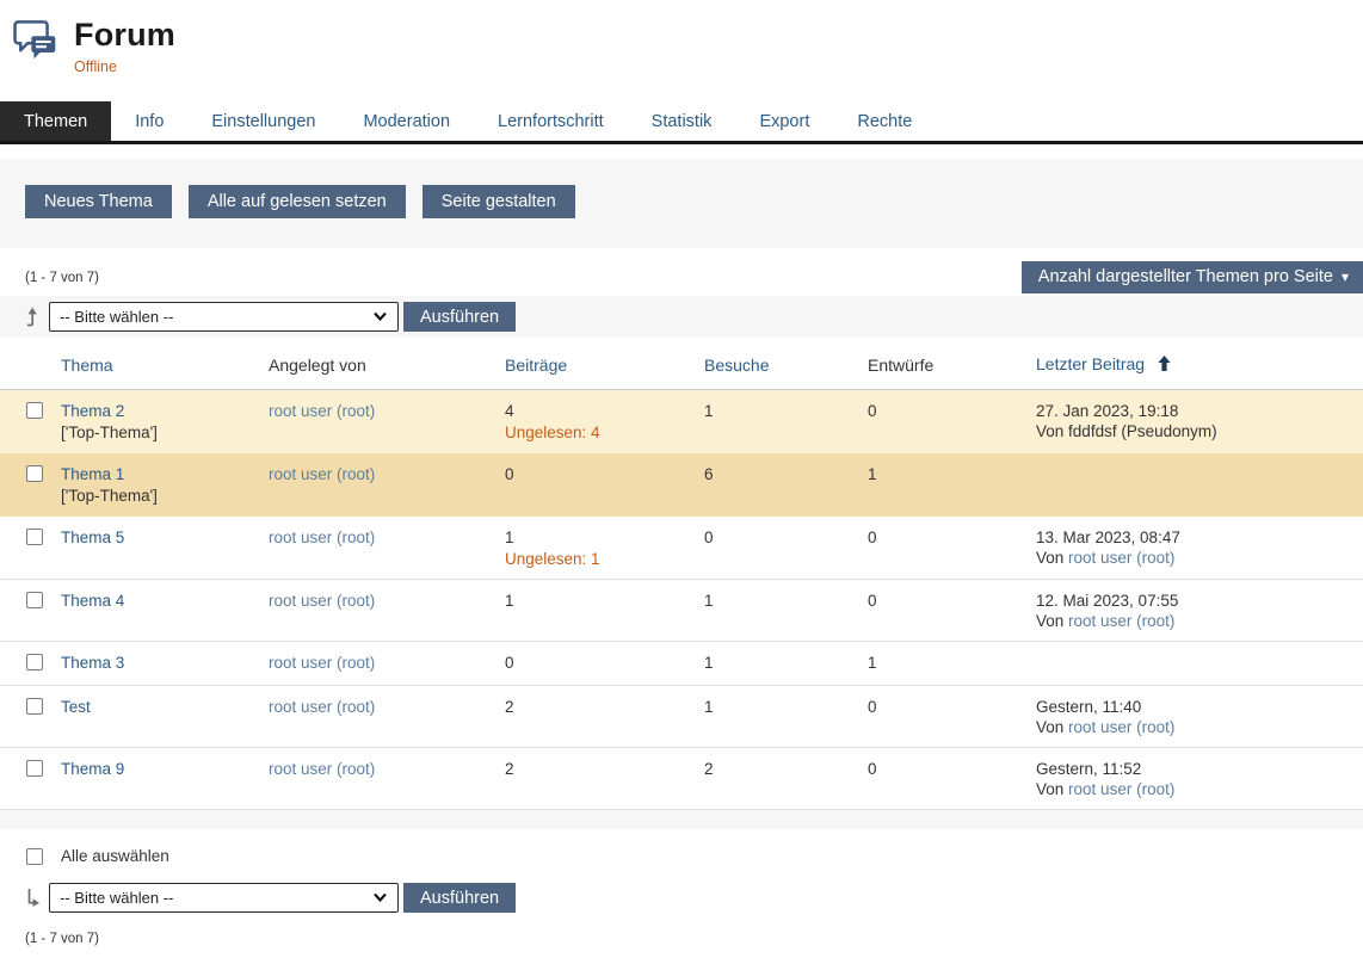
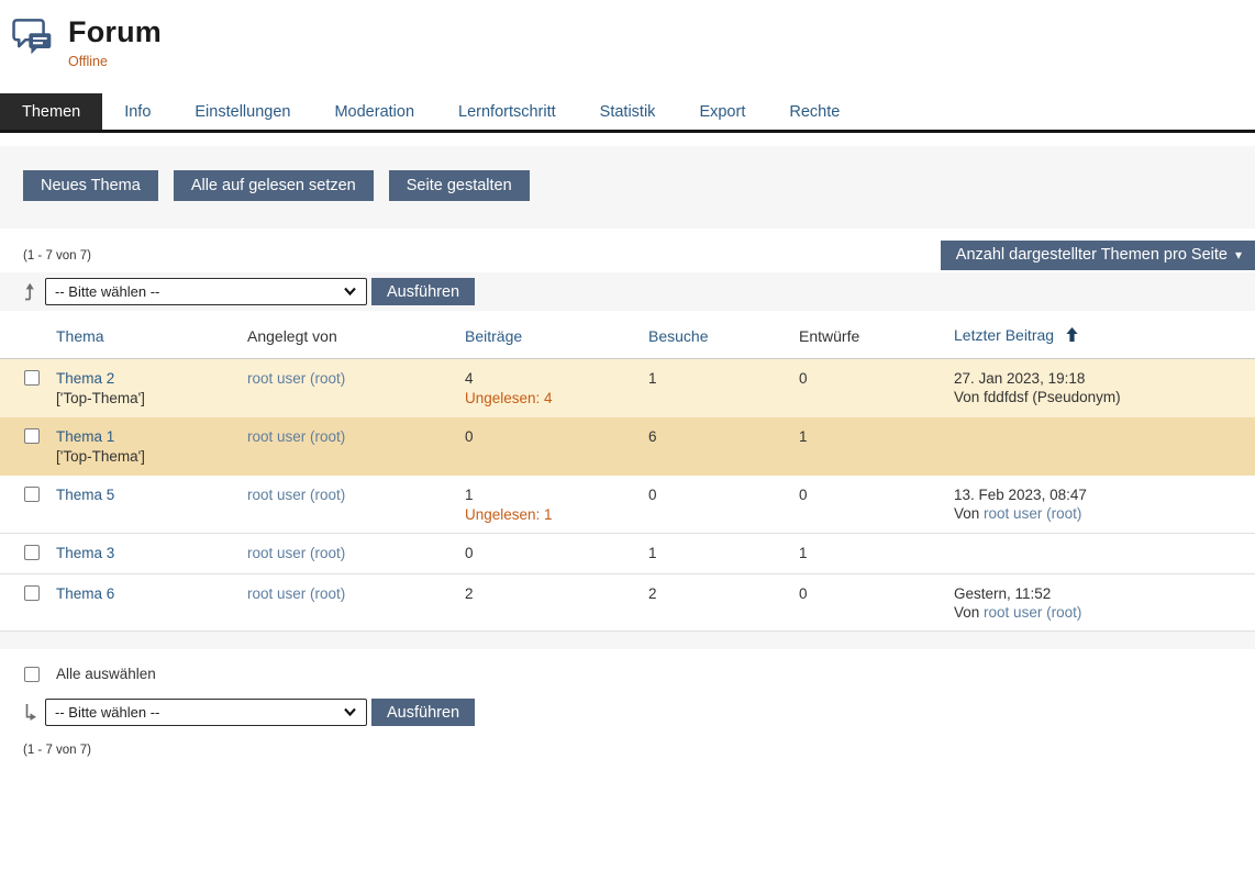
  Forum
  Offline
  Themen
  Info
  Einstellungen
  Moderation
  Lernfortschritt
  Statistik
  Export
  Rechte
  Neues Thema
  Alle auf gelesen setzen
  Seite gestalten
  (1 - 7 von 7)
  Anzahl dargestellter Themen pro Seite ▾
  -- Bitte wählen --
  Ausführen
  	Thema	Angelegt von	Beiträge	Besuche	Entwürfe	Letzter Beitrag
  	Thema 2 ['Top-Thema']	root user (root)	4 Ungelesen: 4	1	0	27. Jan 2023, 19:18 Von fddfdsf (Pseudonym)
  	Thema 1 ['Top-Thema']	root user (root)	0	6	1
- 	Thema 5	root user (root)	1 Ungelesen: 1	0	0	13. Mar 2023, 08:47 Von root user (root)
+ 	Thema 5	root user (root)	1 Ungelesen: 1	0	0	13. Feb 2023, 08:47 Von root user (root)
- 	Thema 4	root user (root)	1	1	0	12. Mai 2023, 07:55 Von root user (root)
  	Thema 3	root user (root)	0	1	1
- 	Test	root user (root)	2	1	0	Gestern, 11:40 Von root user (root)
- 	Thema 9	root user (root)	2	2	0	Gestern, 11:52 Von root user (root)
+ 	Thema 6	root user (root)	2	2	0	Gestern, 11:52 Von root user (root)
  Alle auswählen
  -- Bitte wählen --
  Ausführen
  (1 - 7 von 7)
